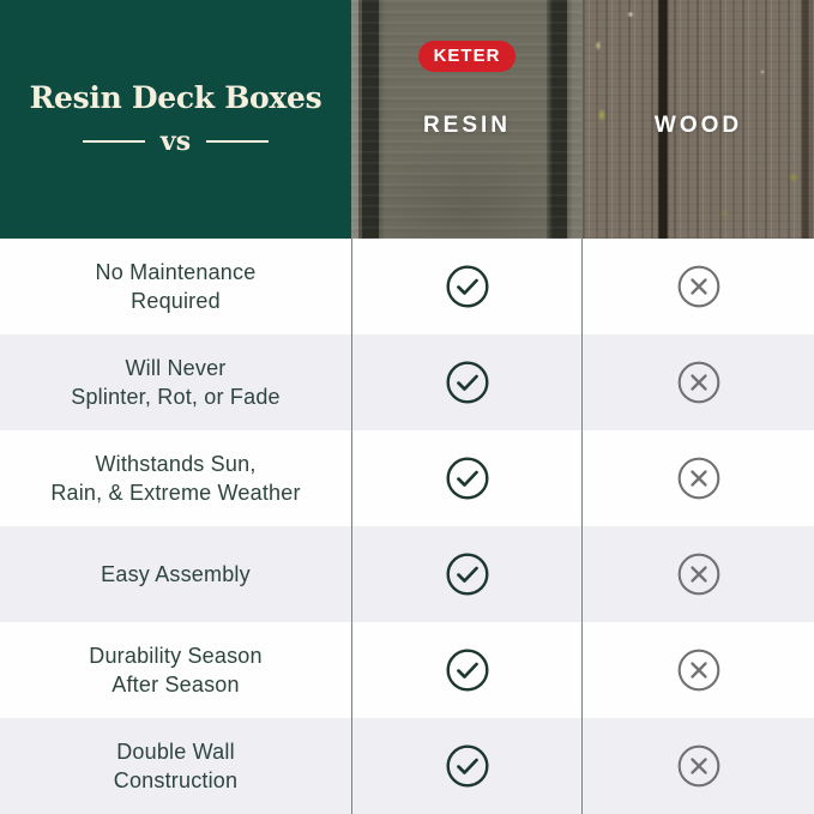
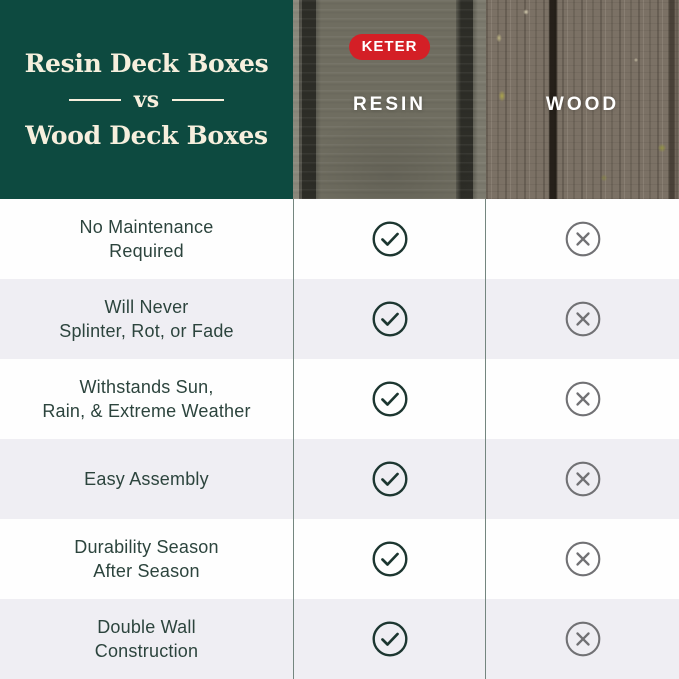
  Resin Deck Boxes
  vs
+ Wood Deck Boxes
  KETER
  RESIN
  WOOD
  No Maintenance
  Required
  Will Never
  Splinter, Rot, or Fade
  Withstands Sun,
  Rain, & Extreme Weather
  Easy Assembly
  Durability Season
  After Season
  Double Wall
  Construction
